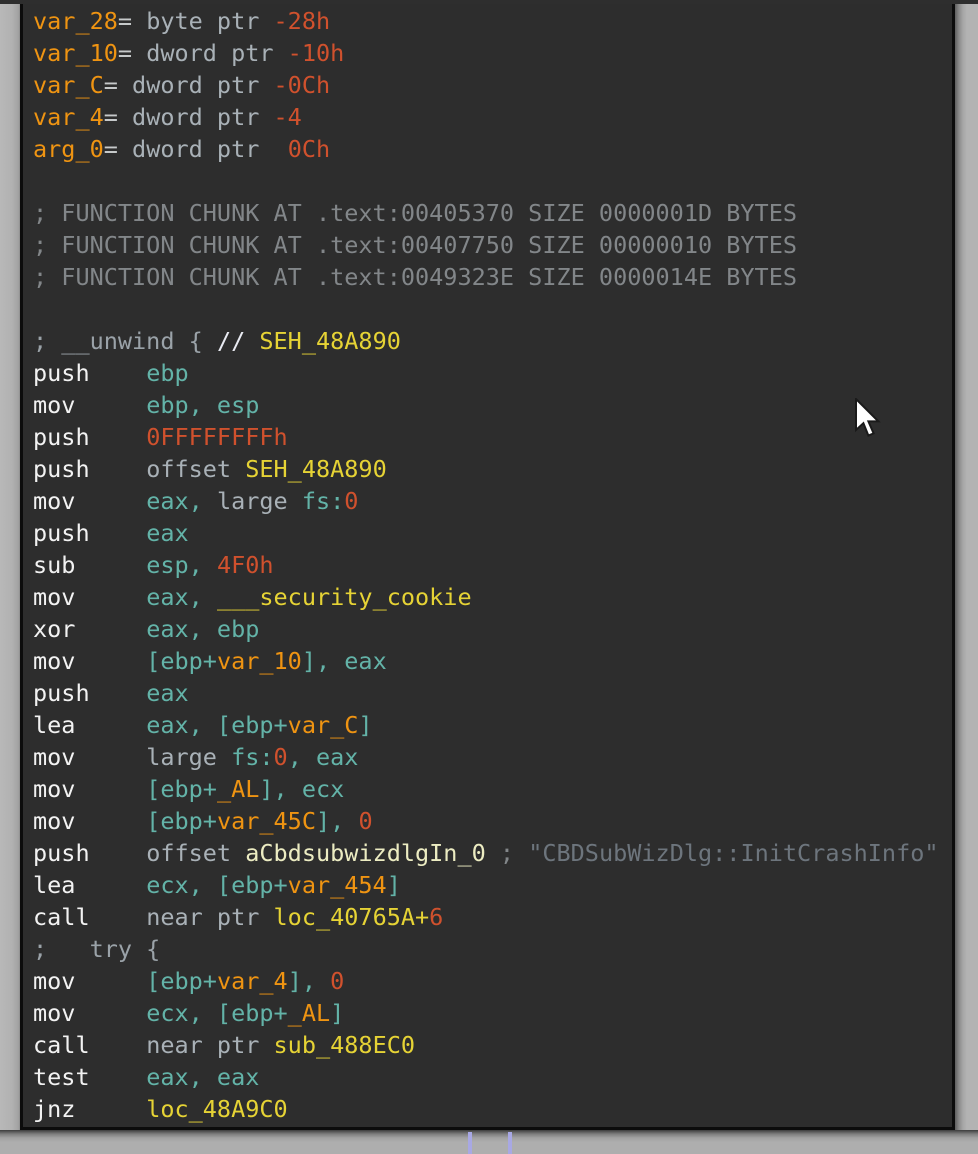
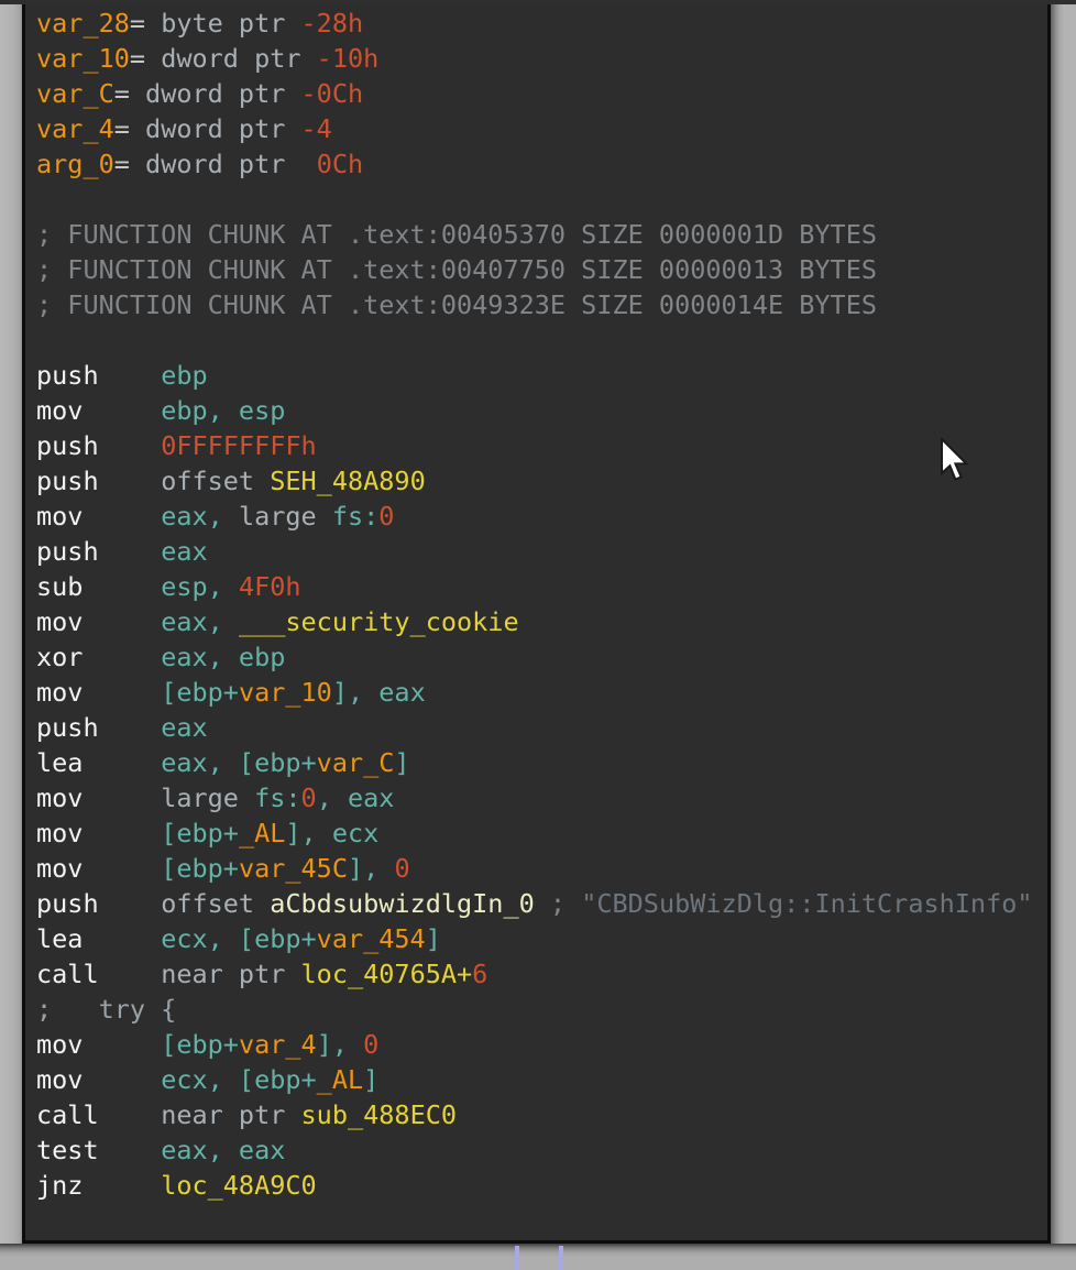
  var_28= byte ptr -28h
  var_10= dword ptr -10h
  var_C= dword ptr -0Ch
  var_4= dword ptr -4
  arg_0= dword ptr 0Ch
  ; FUNCTION CHUNK AT .text:00405370 SIZE 0000001D BYTES
- ; FUNCTION CHUNK AT .text:00407750 SIZE 00000010 BYTES
+ ; FUNCTION CHUNK AT .text:00407750 SIZE 00000013 BYTES
  ; FUNCTION CHUNK AT .text:0049323E SIZE 0000014E BYTES
- ; __unwind { // SEH_48A890
  push ebp
  mov ebp, esp
  push 0FFFFFFFFh
  push offset SEH_48A890
  mov eax, large fs:0
  push eax
  sub esp, 4F0h
  mov eax, ___security_cookie
  xor eax, ebp
  mov [ebp+var_10], eax
  push eax
  lea eax, [ebp+var_C]
  mov large fs:0, eax
  mov [ebp+_AL], ecx
  mov [ebp+var_45C], 0
  push offset aCbdsubwizdlgIn_0 ; "CBDSubWizDlg::InitCrashInfo"
  lea ecx, [ebp+var_454]
  call near ptr loc_40765A+6
  ; try {
  mov [ebp+var_4], 0
  mov ecx, [ebp+_AL]
  call near ptr sub_488EC0
  test eax, eax
  jnz loc_48A9C0
